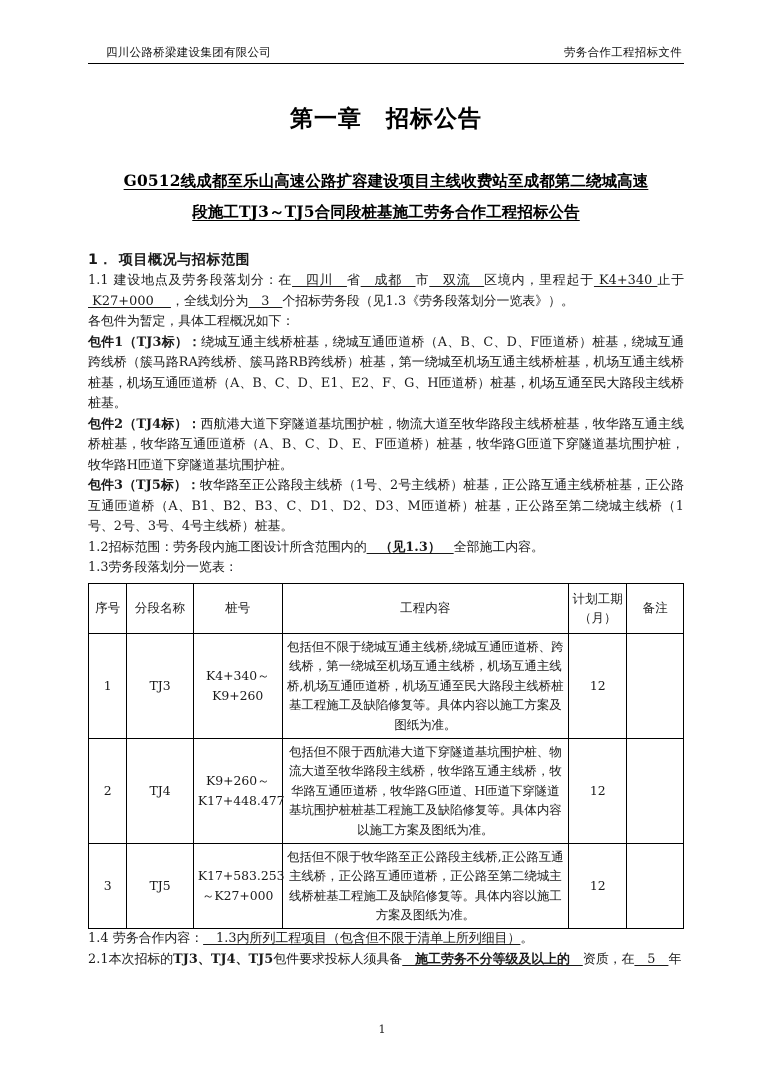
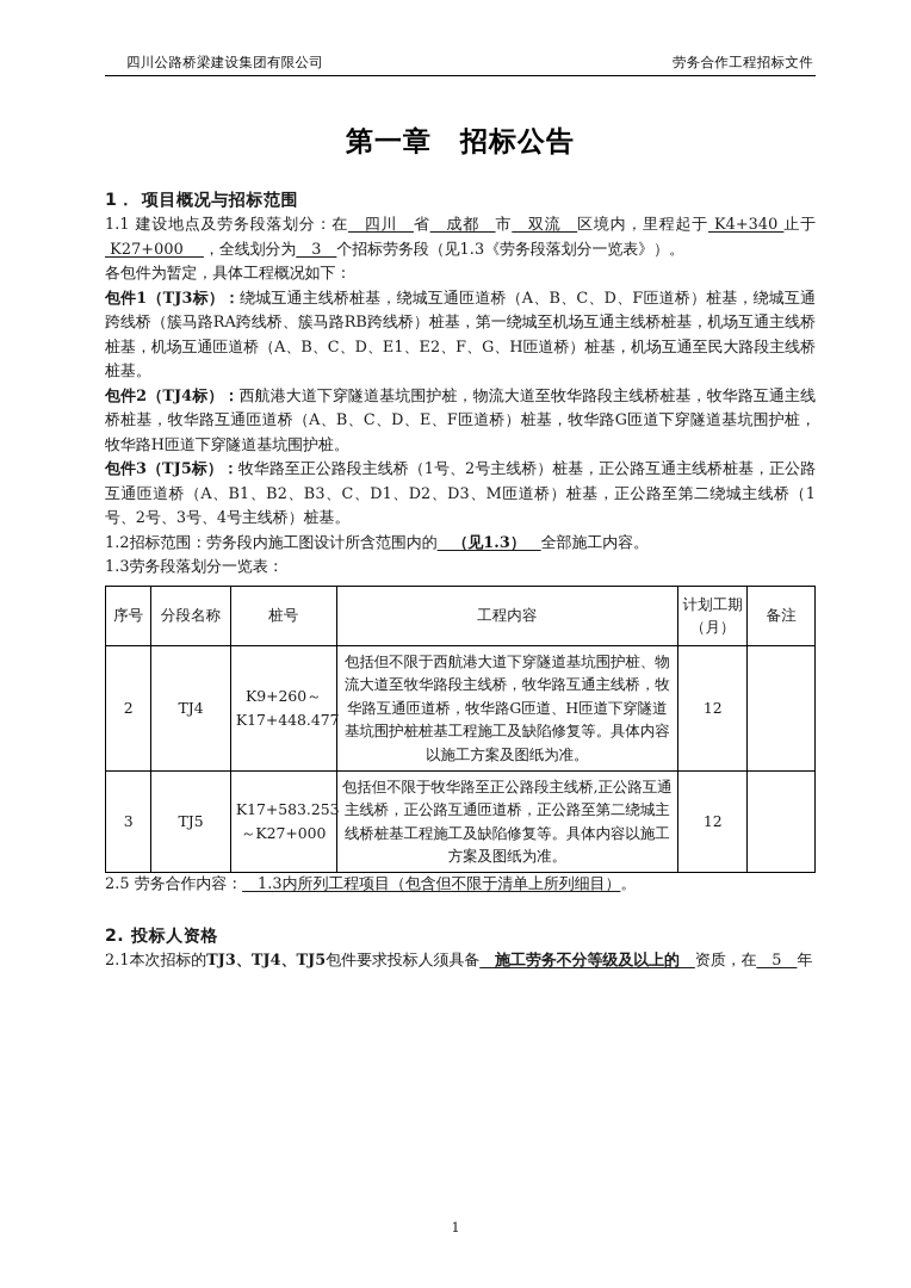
  四川公路桥梁建设集团有限公司
  劳务合作工程招标文件
  第一章 招标公告
- G0512线成都至乐山高速公路扩容建设项目主线收费站至成都第二绕城高速
- 段施工TJ3～TJ5合同段桩基施工劳务合作工程招标公告
  1． 项目概况与招标范围
  1.1 建设地点及劳务段落划分：在 四川 省 成都 市 双流 区境内，里程起于 K4+340 止于 K27+000 ，全线划分为 3 个招标劳务段（见1.3《劳务段落划分一览表》）。
  各包件为暂定，具体工程概况如下：
  包件1（TJ3标）：绕城互通主线桥桩基，绕城互通匝道桥（A、B、C、D、F匝道桥）桩基，绕城互通跨线桥（簇马路RA跨线桥、簇马路RB跨线桥）桩基，第一绕城至机场互通主线桥桩基，机场互通主线桥桩基，机场互通匝道桥（A、B、C、D、E1、E2、F、G、H匝道桥）桩基，机场互通至民大路段主线桥桩基。
  包件2（TJ4标）：西航港大道下穿隧道基坑围护桩，物流大道至牧华路段主线桥桩基，牧华路互通主线桥桩基，牧华路互通匝道桥（A、B、C、D、E、F匝道桥）桩基，牧华路G匝道下穿隧道基坑围护桩，牧华路H匝道下穿隧道基坑围护桩。
  包件3（TJ5标）：牧华路至正公路段主线桥（1号、2号主线桥）桩基，正公路互通主线桥桩基，正公路互通匝道桥（A、B1、B2、B3、C、D1、D2、D3、M匝道桥）桩基，正公路至第二绕城主线桥（1号、2号、3号、4号主线桥）桩基。
  1.2招标范围：劳务段内施工图设计所含范围内的 （见1.3） 全部施工内容。
  1.3劳务段落划分一览表：
  序号	分段名称	桩号	工程内容	计划工期（月）	备注
- 1	TJ3	K4+340～K9+260	包括但不限于绕城互通主线桥,绕城互通匝道桥、跨线桥，第一绕城至机场互通主线桥，机场互通主线桥,机场互通匝道桥，机场互通至民大路段主线桥桩基工程施工及缺陷修复等。具体内容以施工方案及图纸为准。	12
  2	TJ4	K9+260～K17+448.477	包括但不限于西航港大道下穿隧道基坑围护桩、物流大道至牧华路段主线桥，牧华路互通主线桥，牧华路互通匝道桥，牧华路G匝道、H匝道下穿隧道基坑围护桩桩基工程施工及缺陷修复等。具体内容以施工方案及图纸为准。	12
  3	TJ5	K17+583.253～K27+000	包括但不限于牧华路至正公路段主线桥,正公路互通主线桥，正公路互通匝道桥，正公路至第二绕城主线桥桩基工程施工及缺陷修复等。具体内容以施工方案及图纸为准。	12
- 1.4 劳务合作内容： 1.3内所列工程项目（包含但不限于清单上所列细目）。
+ 2.5 劳务合作内容： 1.3内所列工程项目（包含但不限于清单上所列细目）。
+ 2. 投标人资格
  2.1本次招标的TJ3、TJ4、TJ5包件要求投标人须具备 施工劳务不分等级及以上的 资质，在 5 年
  1
